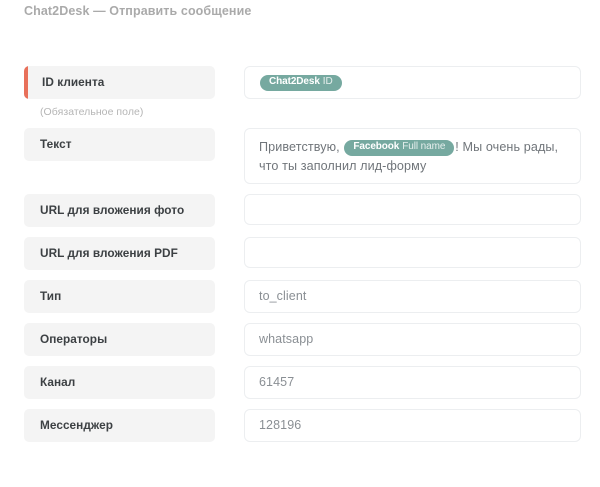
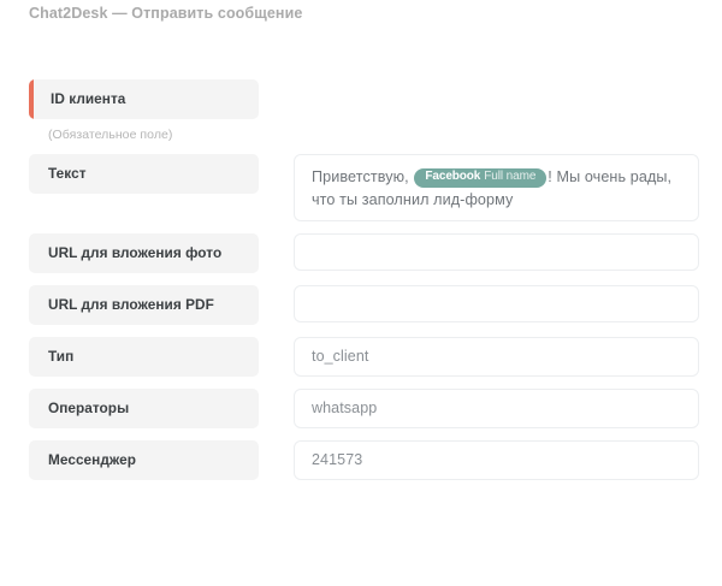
  Chat2Desk — Отправить сообщение
  ID клиента
  (Обязательное поле)
- Chat2Desk
- ID
  Текст
  Приветствую,
  Facebook
  Full name
  ! Мы очень рады, что ты заполнил лид-форму
  URL для вложения фото
  URL для вложения PDF
  Тип
  to_client
  Операторы
  whatsapp
- Канал
- 61457
  Мессенджер
- 128196
+ 241573
